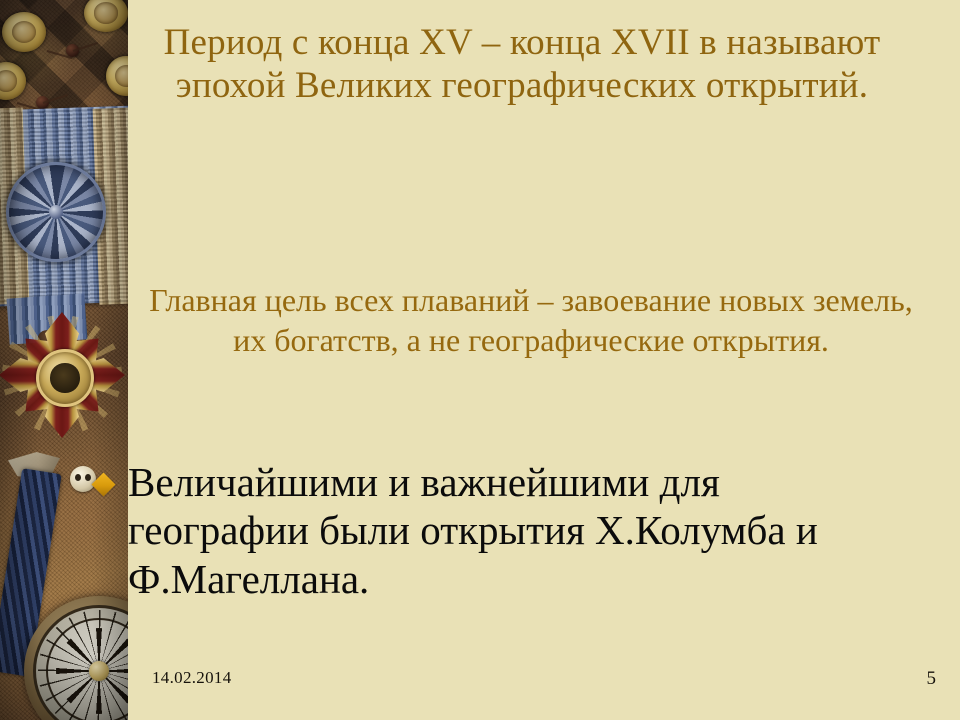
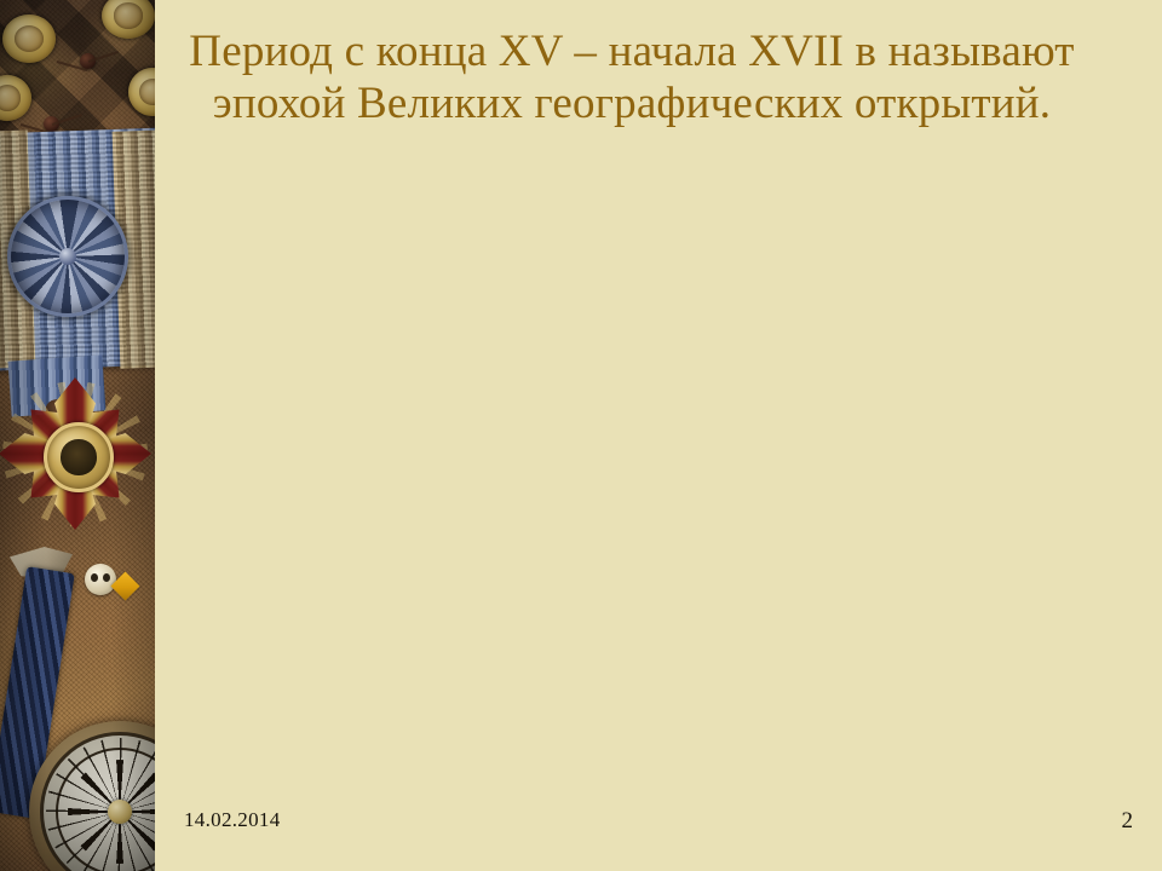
- Период с конца XV – конца XVII в называют эпохой Великих географических открытий.
+ Период с конца XV – начала XVII в называют эпохой Великих географических открытий.
- Главная цель всех плаваний – завоевание новых земель, их богатств, а не географические открытия.
- Величайшими и важнейшими для географии были открытия Х.Колумба и Ф.Магеллана.
  14.02.2014
- 5
+ 2
